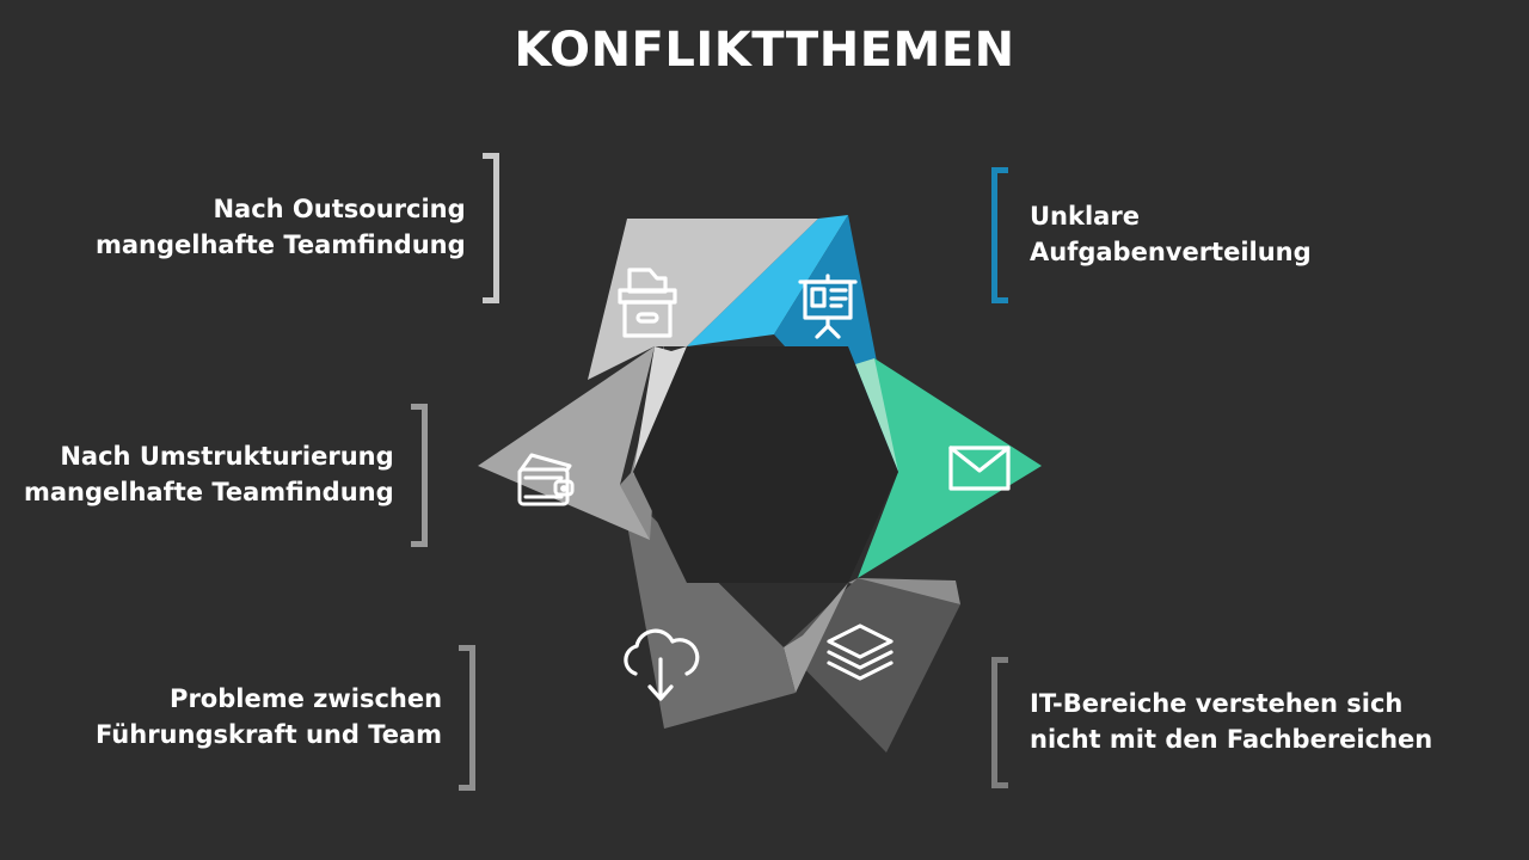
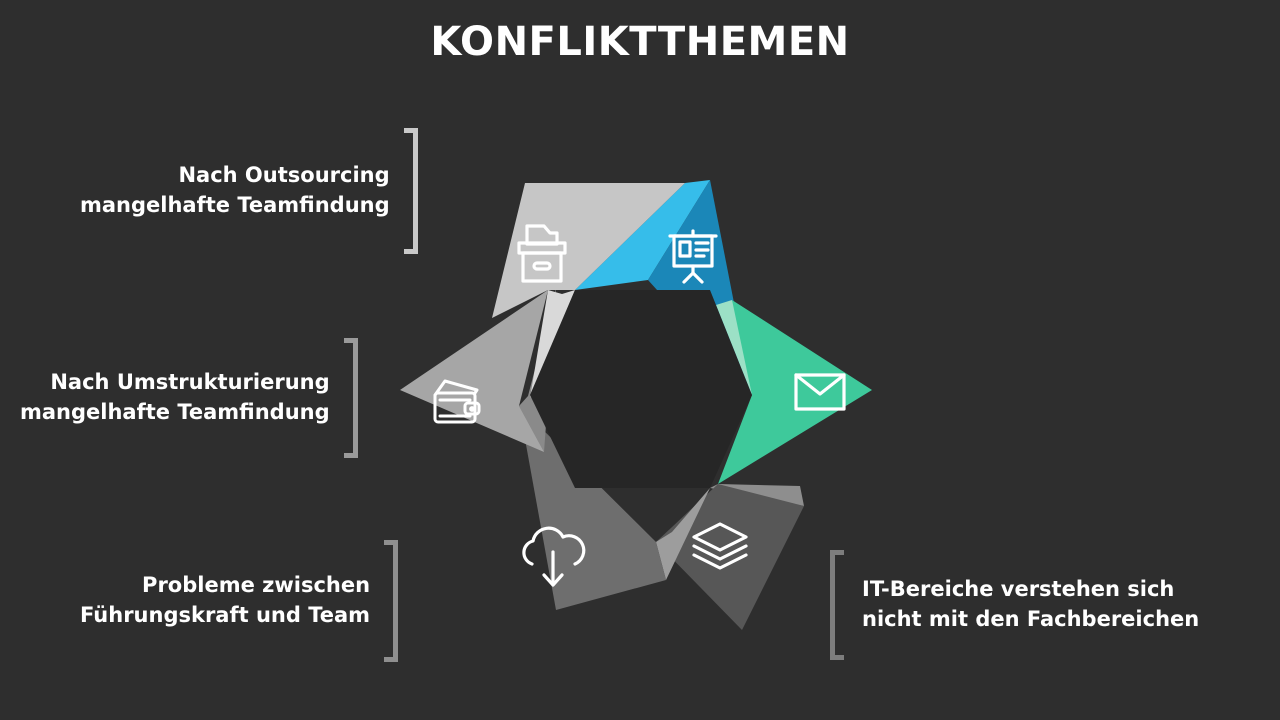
  KONFLIKTTHEMEN
  Nach Outsourcing
  mangelhafte Teamfindung
  Nach Umstrukturierung
  mangelhafte Teamfindung
  Probleme zwischen
  Führungskraft und Team
- Unklare
- Aufgabenverteilung
  IT-Bereiche verstehen sich
  nicht mit den Fachbereichen
